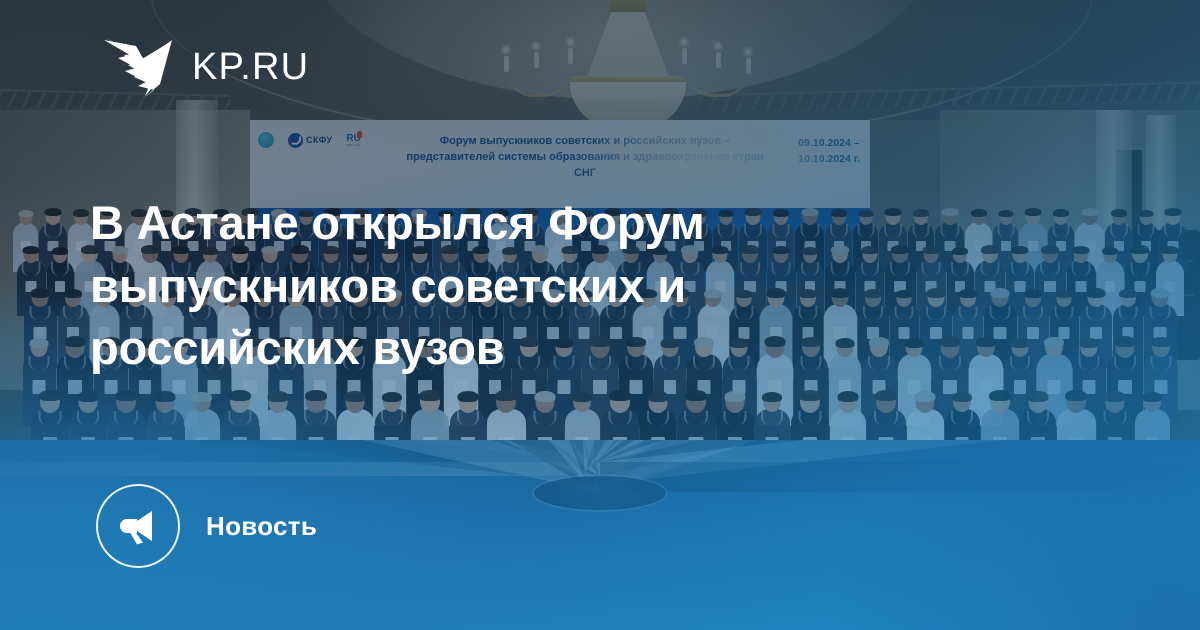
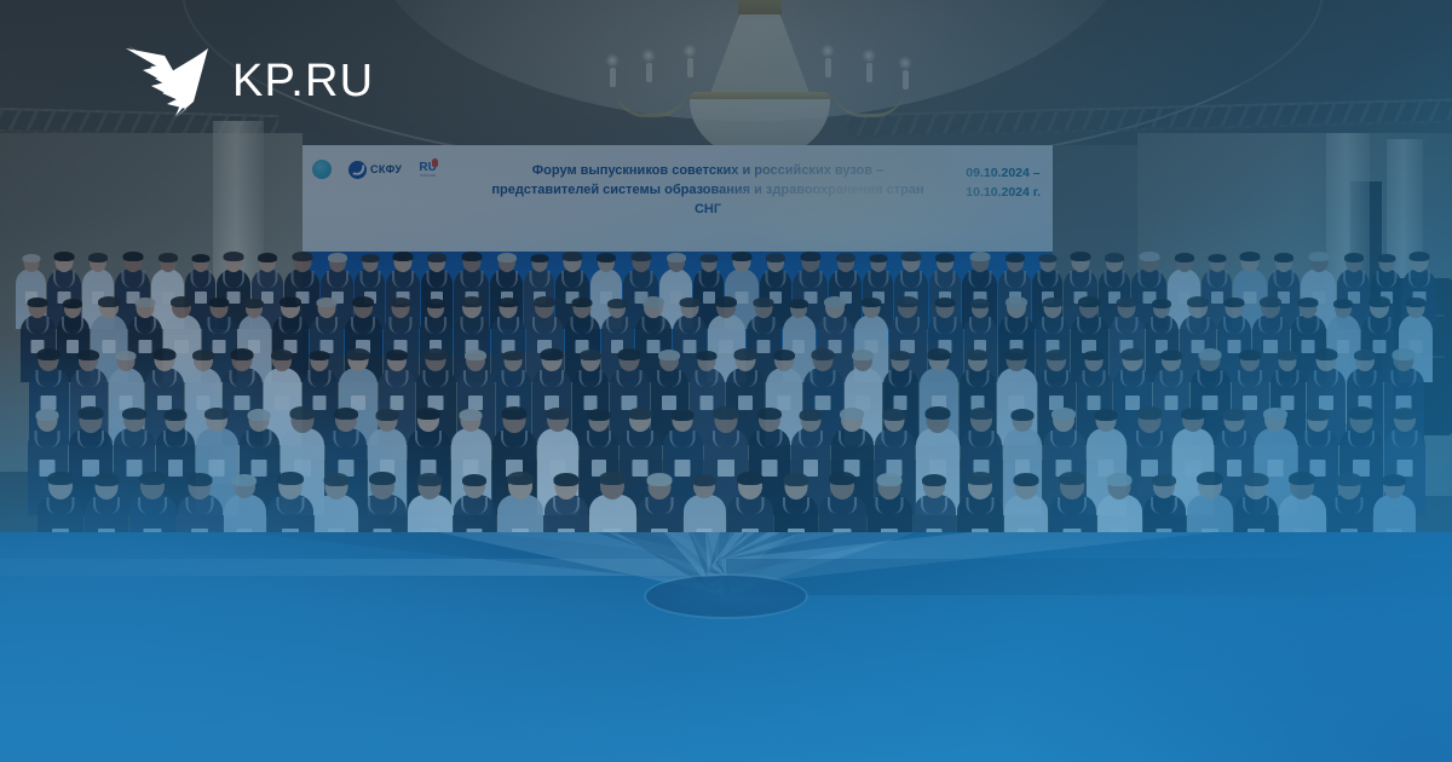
  KP.RU
- В Астане открылся Форум выпускников советских и российских вузов
- Новость
